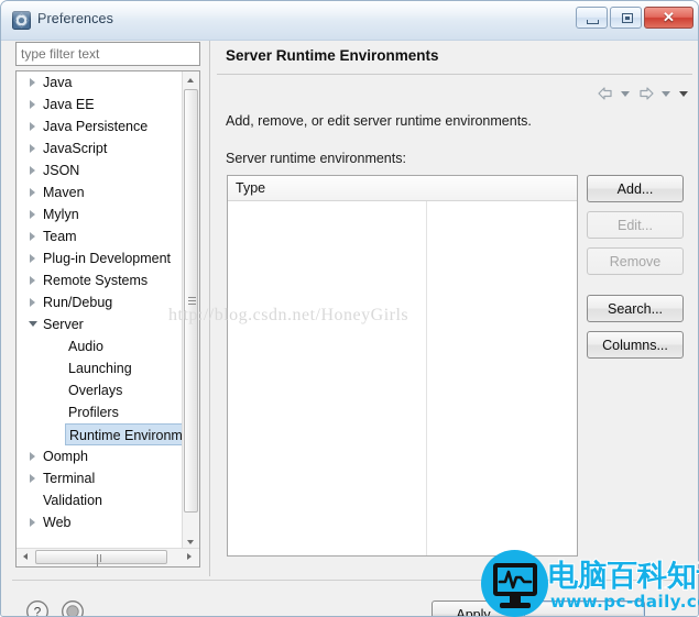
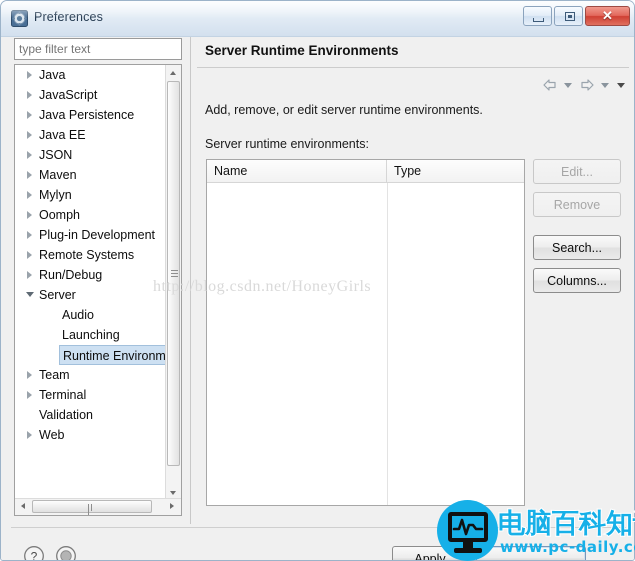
  ✕
  type filter text
  Java
- Java EE
+ JavaScript
  Java Persistence
- JavaScript
+ Java EE
  JSON
  Maven
  Mylyn
- Team
+ Oomph
  Plug-in Development
  Remote Systems
  Run/Debug
  Server
  Audio
  Launching
- Overlays
- Profilers
  Runtime Environm
- Oomph
+ Team
  Terminal
  Validation
  Web
  Server Runtime Environments
  Add, remove, or edit server runtime environments.
  Server runtime environments:
+ Name
  Type
- Add...
  Edit...
  Remove
  Search...
  Columns...
  ?
  Apply
  http://blog.csdn.net/HoneyGirls
  电脑百科知
  www.pc-daily.c
